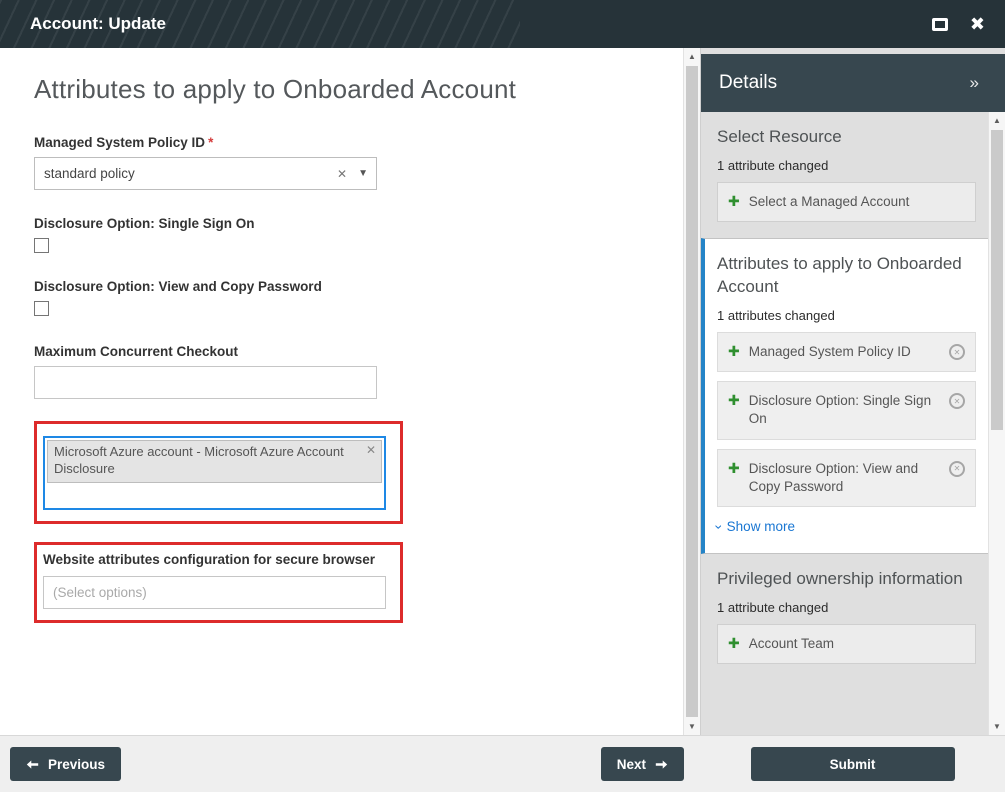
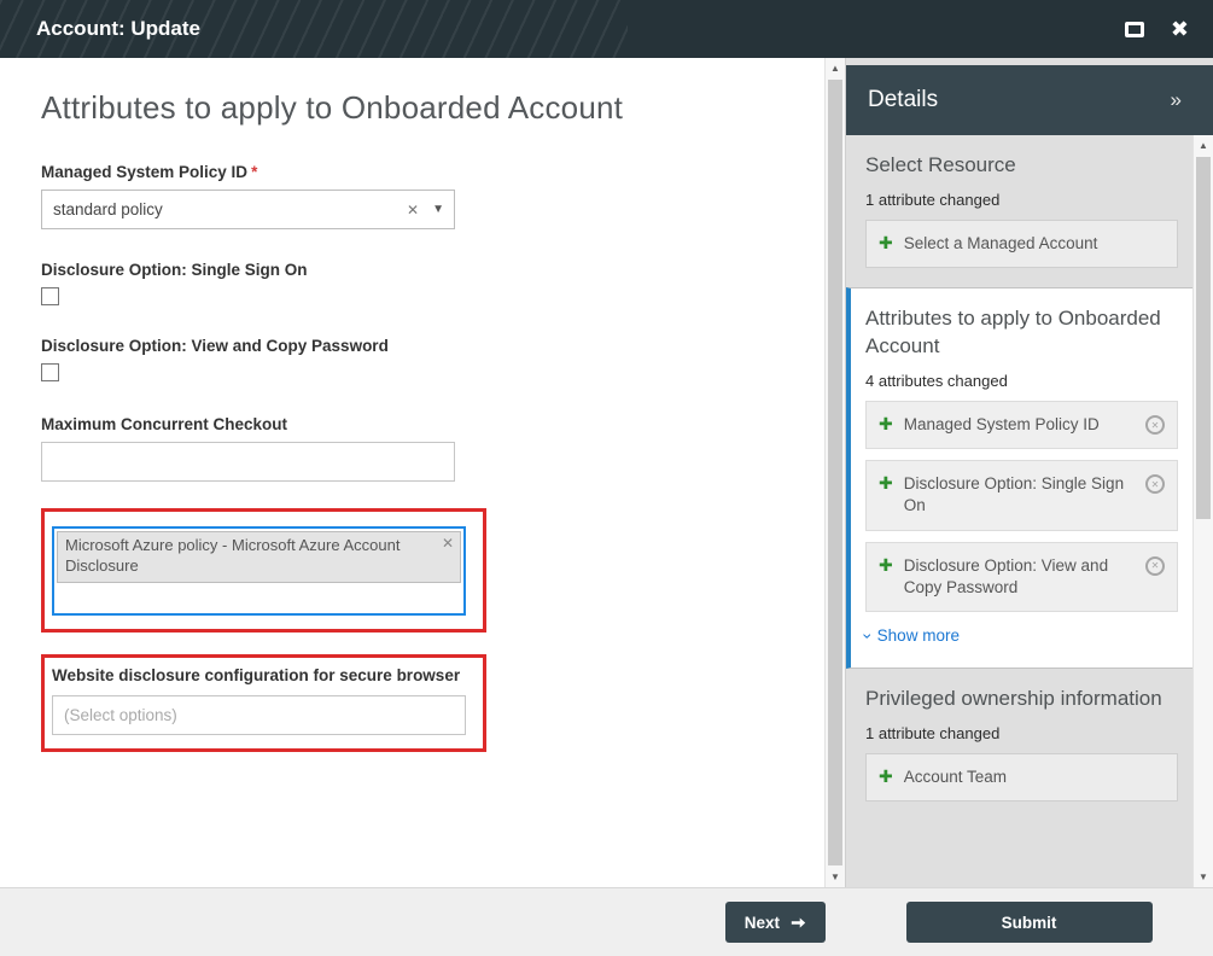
  Account: Update
  ✖
  Attributes to apply to Onboarded Account
  Managed System Policy ID *
  standard policy
  ✕
  ▼
  Disclosure Option: Single Sign On
  Disclosure Option: View and Copy Password
  Maximum Concurrent Checkout
- Microsoft Azure account - Microsoft Azure Account Disclosure
+ Microsoft Azure policy - Microsoft Azure Account Disclosure
  ✕
- Website attributes configuration for secure browser
+ Website disclosure configuration for secure browser
  (Select options)
  ▲
  ▼
  Details
  »
  Select Resource
  1 attribute changed
  ✚
  Select a Managed Account
  Attributes to apply to Onboarded Account
- 1 attributes changed
+ 4 attributes changed
  ✚
  Managed System Policy ID
  ✕
  ✚
  Disclosure Option: Single Sign On
  ✕
  ✚
  Disclosure Option: View and Copy Password
  ✕
  Show more
  Privileged ownership information
  1 attribute changed
  ✚
  Account Team
  ▲
  ▼
- Previous
  Next
  Submit
